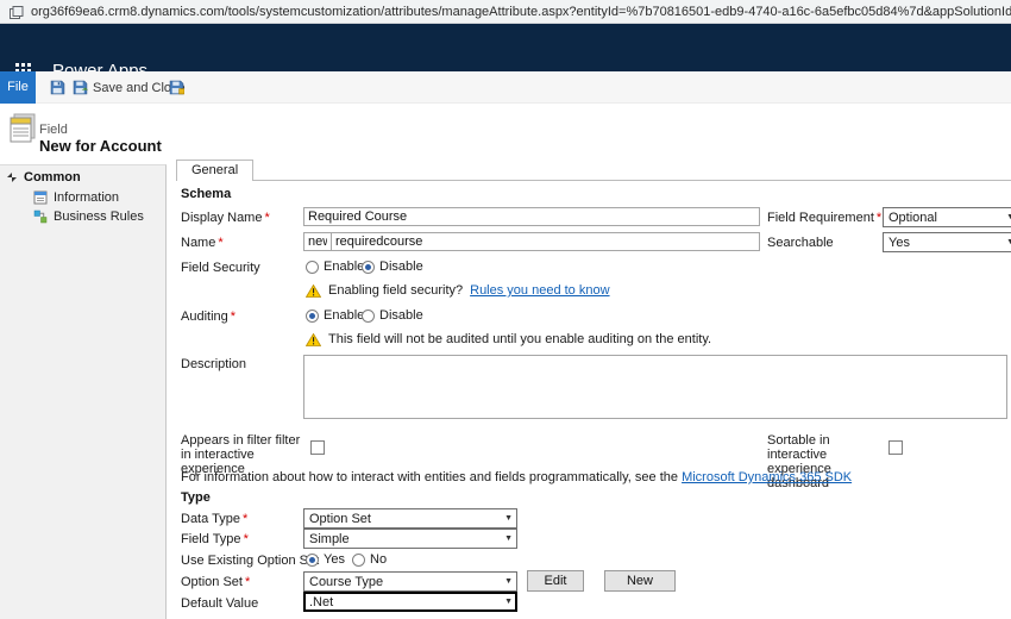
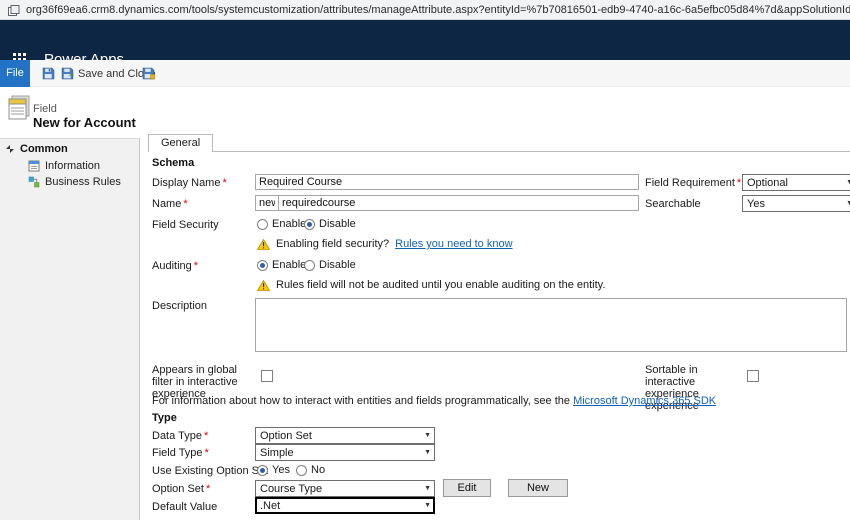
  org36f69ea6.crm8.dynamics.com/tools/systemcustomization/attributes/manageAttribute.aspx?entityId=%7b70816501-edb9-4740-a16c-6a5efbc05d84%7d&appSolutionId
  File
  Save and Clo
  Field
  New for Account
  Common
  Information
  Business Rules
  General
  Schema
  Display Name *
  Required Course
  Field Requirement *
  Optional
  Name *
  requiredcourse
  Searchable
  Yes
  Field Security
  Enabl
  Disable
  Enabling field security?
  Rules you need to know
  Auditing *
  Enabl
  Disable
- This field will not be audited until you enable auditing on the entity.
+ Rules field will not be audited until you enable auditing on the entity.
  Description
- Appears in filter filter in interactive experience
+ Appears in global filter in interactive experience
- Sortable in interactive experience dashboard
+ Sortable in interactive experience experience
  For information about how to interact with entities and fields programmatically, see the Microsoft Dynamics 365 SDK
  Type
  Data Type *
  Option Set
  Field Type *
  Simple
  Use Existing Option S
  Yes
  No
  Option Set *
  Course Type
  Edit
  New
  Default Value
  .Net
